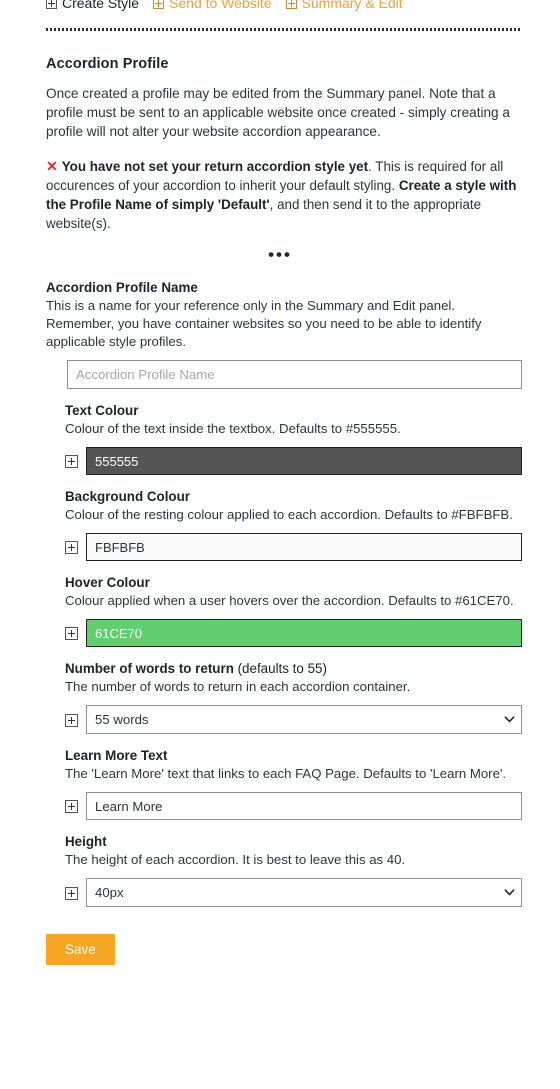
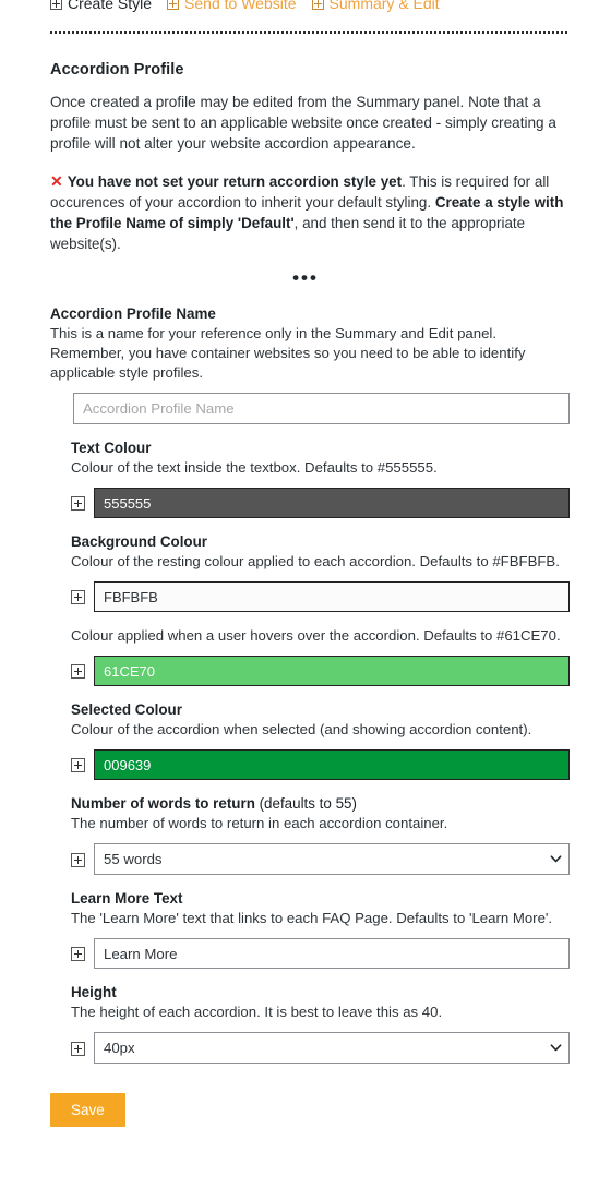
  Create Style
  Send to Website
  Summary & Edit
  Accordion Profile
  Once created a profile may be edited from the Summary panel. Note that a profile must be sent to an applicable website once created - simply creating a profile will not alter your website accordion appearance.
  ✕ You have not set your return accordion style yet. This is required for all occurences of your accordion to inherit your default styling. Create a style with the Profile Name of simply 'Default', and then send it to the appropriate website(s).
  •••
  Accordion Profile Name
  This is a name for your reference only in the Summary and Edit panel. Remember, you have container websites so you need to be able to identify applicable style profiles.
  Accordion Profile Name
  Text Colour
  Colour of the text inside the textbox. Defaults to #555555.
  555555
  Background Colour
  Colour of the resting colour applied to each accordion. Defaults to #FBFBFB.
  FBFBFB
- Hover Colour
  Colour applied when a user hovers over the accordion. Defaults to #61CE70.
  61CE70
+ Selected Colour
+ Colour of the accordion when selected (and showing accordion content).
+ 009639
  Number of words to return (defaults to 55)
  The number of words to return in each accordion container.
  55 words
  Learn More Text
  The 'Learn More' text that links to each FAQ Page. Defaults to 'Learn More'.
  Learn More
  Height
  The height of each accordion. It is best to leave this as 40.
  40px
  Save
